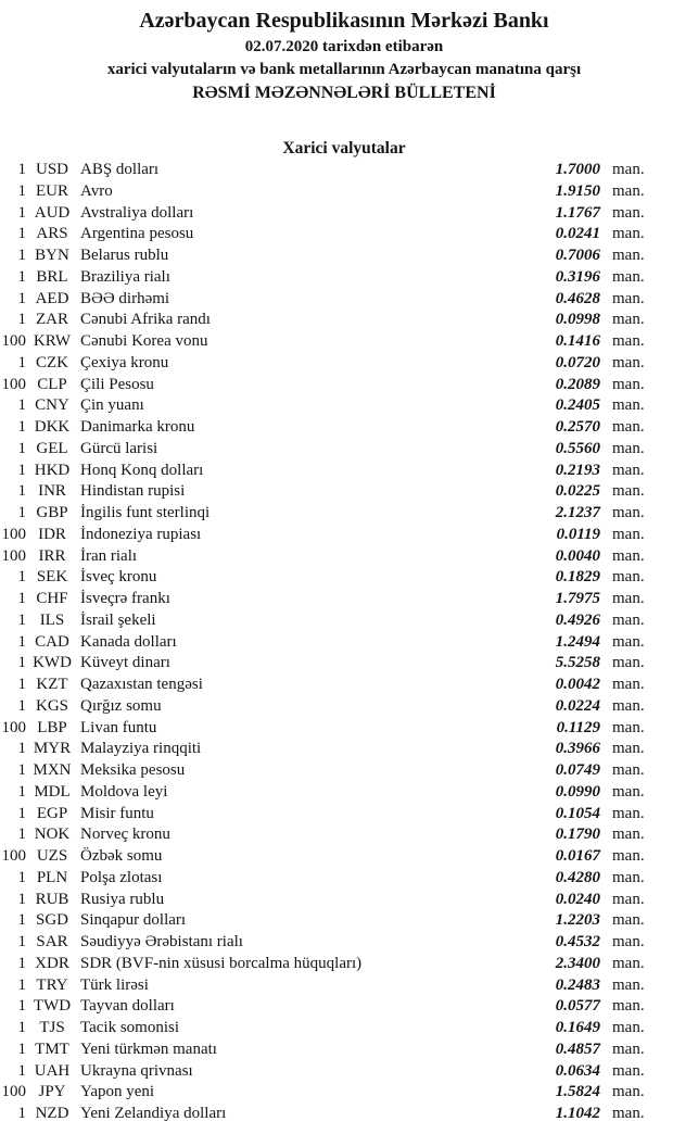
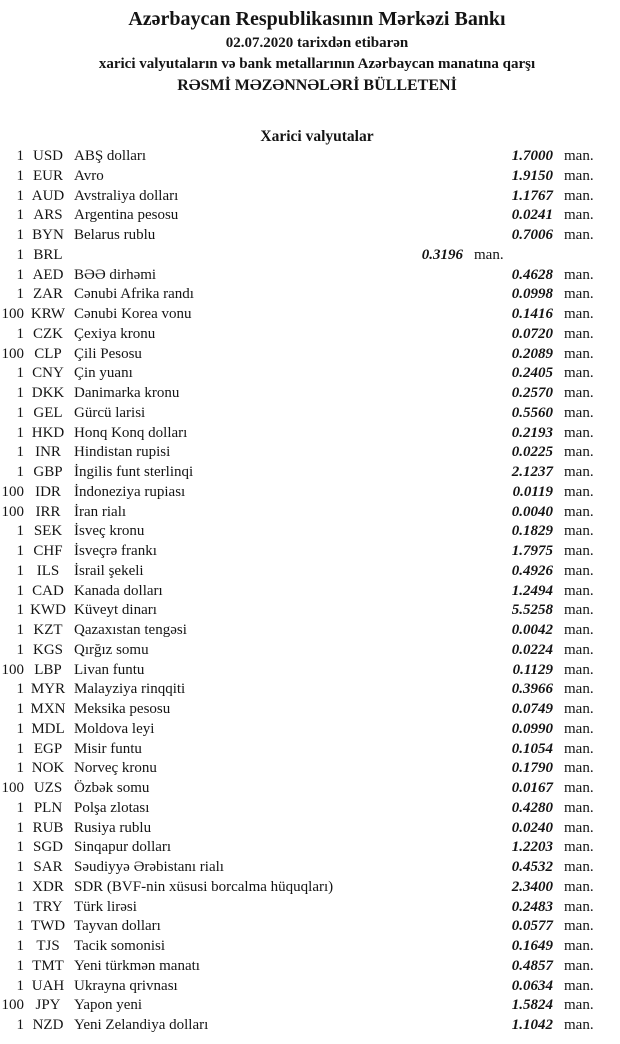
  Azərbaycan Respublikasının Mərkəzi Bankı
  02.07.2020 tarixdən etibarən
  xarici valyutaların və bank metallarının Azərbaycan manatına qarşı
  RƏSMİ MƏZƏNNƏLƏRİ BÜLLETENİ
  Xarici valyutalar
  1
  USD
  ABŞ dolları
  1.7000
  man.
  1
  EUR
  Avro
  1.9150
  man.
  1
  AUD
  Avstraliya dolları
  1.1767
  man.
  1
  ARS
  Argentina pesosu
  0.0241
  man.
  1
  BYN
  Belarus rublu
  0.7006
  man.
  1
  BRL
- Braziliya rialı
  0.3196
  man.
  1
  AED
  BƏƏ dirhəmi
  0.4628
  man.
  1
  ZAR
  Cənubi Afrika randı
  0.0998
  man.
  100
  KRW
  Cənubi Korea vonu
  0.1416
  man.
  1
  CZK
  Çexiya kronu
  0.0720
  man.
  100
  CLP
  Çili Pesosu
  0.2089
  man.
  1
  CNY
  Çin yuanı
  0.2405
  man.
  1
  DKK
  Danimarka kronu
  0.2570
  man.
  1
  GEL
  Gürcü larisi
  0.5560
  man.
  1
  HKD
  Honq Konq dolları
  0.2193
  man.
  1
  INR
  Hindistan rupisi
  0.0225
  man.
  1
  GBP
  İngilis funt sterlinqi
  2.1237
  man.
  100
  IDR
  İndoneziya rupiası
  0.0119
  man.
  100
  IRR
  İran rialı
  0.0040
  man.
  1
  SEK
  İsveç kronu
  0.1829
  man.
  1
  CHF
  İsveçrə frankı
  1.7975
  man.
  1
  ILS
  İsrail şekeli
  0.4926
  man.
  1
  CAD
  Kanada dolları
  1.2494
  man.
  1
  KWD
  Küveyt dinarı
  5.5258
  man.
  1
  KZT
  Qazaxıstan tengəsi
  0.0042
  man.
  1
  KGS
  Qırğız somu
  0.0224
  man.
  100
  LBP
  Livan funtu
  0.1129
  man.
  1
  MYR
  Malayziya rinqqiti
  0.3966
  man.
  1
  MXN
  Meksika pesosu
  0.0749
  man.
  1
  MDL
  Moldova leyi
  0.0990
  man.
  1
  EGP
  Misir funtu
  0.1054
  man.
  1
  NOK
  Norveç kronu
  0.1790
  man.
  100
  UZS
  Özbək somu
  0.0167
  man.
  1
  PLN
  Polşa zlotası
  0.4280
  man.
  1
  RUB
  Rusiya rublu
  0.0240
  man.
  1
  SGD
  Sinqapur dolları
  1.2203
  man.
  1
  SAR
  Səudiyyə Ərəbistanı rialı
  0.4532
  man.
  1
  XDR
  SDR (BVF-nin xüsusi borcalma hüquqları)
  2.3400
  man.
  1
  TRY
  Türk lirəsi
  0.2483
  man.
  1
  TWD
  Tayvan dolları
  0.0577
  man.
  1
  TJS
  Tacik somonisi
  0.1649
  man.
  1
  TMT
  Yeni türkmən manatı
  0.4857
  man.
  1
  UAH
  Ukrayna qrivnası
  0.0634
  man.
  100
  JPY
  Yapon yeni
  1.5824
  man.
  1
  NZD
  Yeni Zelandiya dolları
  1.1042
  man.
